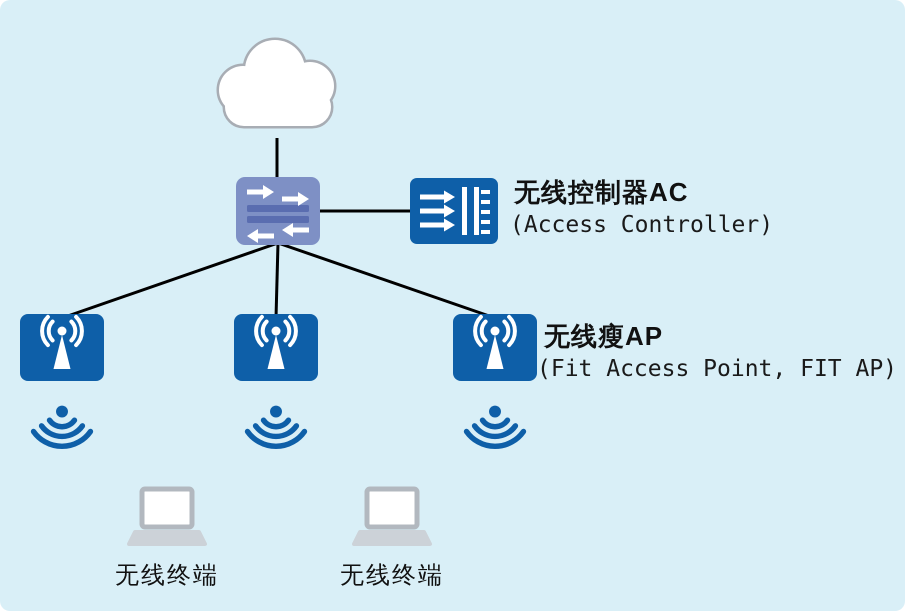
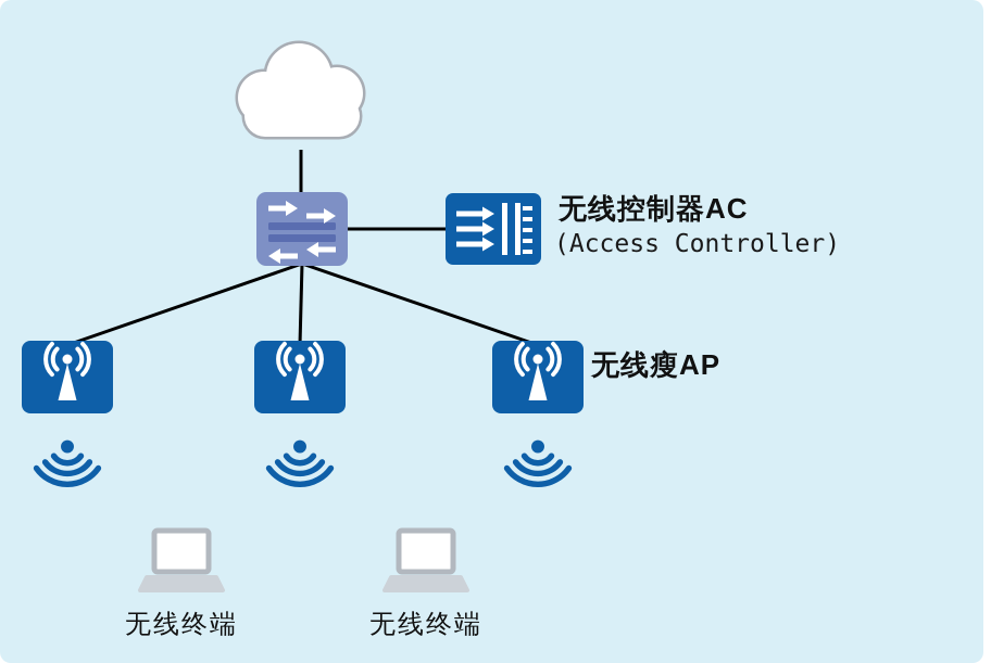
  无线控制器AC
  (Access Controller)
  无线瘦AP
- (Fit Access Point, FIT AP)
  无线终端
  无线终端
